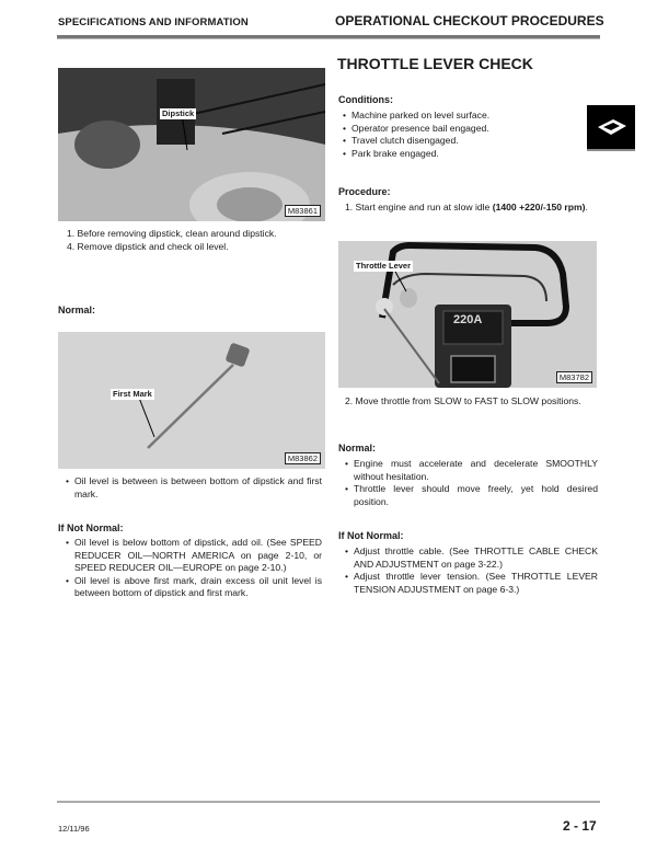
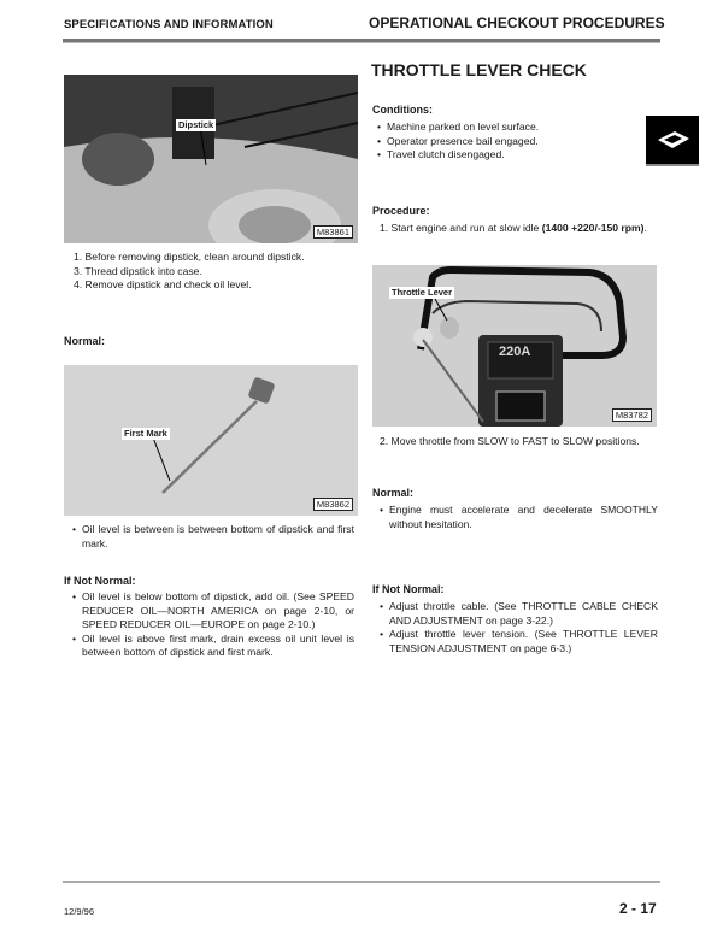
  SPECIFICATIONS AND INFORMATION
  OPERATIONAL CHECKOUT PROCEDURES
  Dipstick
  M83861
  1. Before removing dipstick, clean around dipstick.
+ 3. Thread dipstick into case.
  4. Remove dipstick and check oil level.
  Normal:
  First Mark
  M83862
  Oil level is between is between bottom of dipstick and first mark.
  If Not Normal:
  Oil level is below bottom of dipstick, add oil. (See SPEED REDUCER OIL—NORTH AMERICA on page 2-10, or SPEED REDUCER OIL—EUROPE on page 2-10.)
  Oil level is above first mark, drain excess oil unit level is between bottom of dipstick and first mark.
  THROTTLE LEVER CHECK
  Conditions:
  Machine parked on level surface.
  Operator presence bail engaged.
  Travel clutch disengaged.
- Park brake engaged.
  Procedure:
  1. Start engine and run at slow idle (1400 +220/-150 rpm).
  Throttle Lever
  220A
  M83782
  2. Move throttle from SLOW to FAST to SLOW positions.
  Normal:
  Engine must accelerate and decelerate SMOOTHLY without hesitation.
- Throttle lever should move freely, yet hold desired position.
  If Not Normal:
  Adjust throttle cable. (See THROTTLE CABLE CHECK AND ADJUSTMENT on page 3-22.)
  Adjust throttle lever tension. (See THROTTLE LEVER TENSION ADJUSTMENT on page 6-3.)
- 12/11/96
+ 12/9/96
  2 - 17
